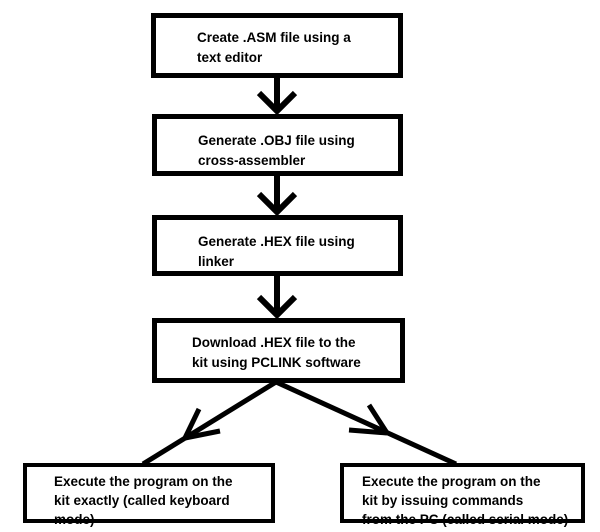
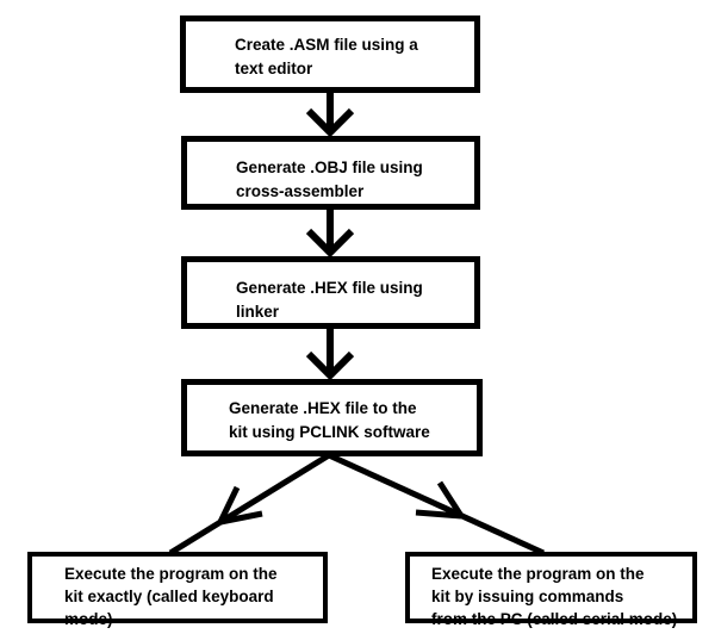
  Create .ASM file using a
  text editor
  Generate .OBJ file using
  cross-assembler
  Generate .HEX file using
  linker
- Download .HEX file to the
+ Generate .HEX file to the
  kit using PCLINK software
  Execute the program on the
  kit exactly (called keyboard
  mode)
  Execute the program on the
  kit by issuing commands
  from the PC (called serial mode)
